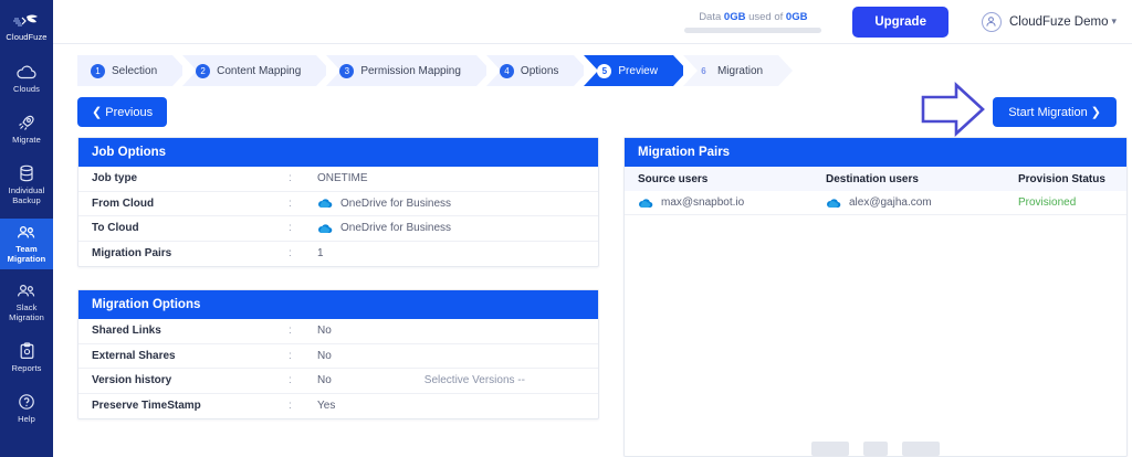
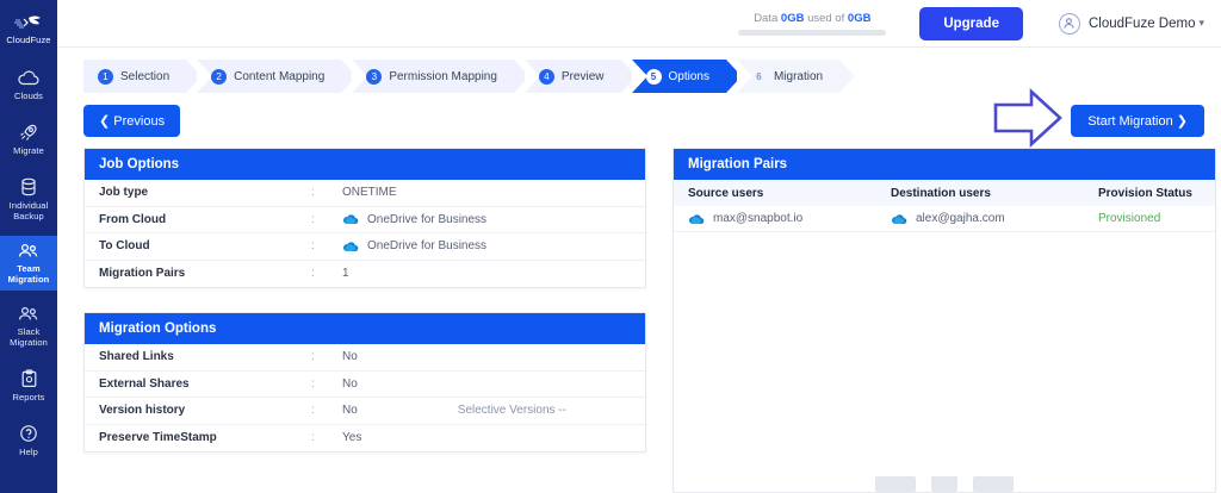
  CloudFuze
  Clouds
  Migrate
  Individual Backup
  Team Migration
  Slack Migration
  Reports
  Help
  Data 0GB used of 0GB
  Upgrade
  CloudFuze Demo
  ▾
  1
  Selection
  2
  Content Mapping
  3
  Permission Mapping
  4
- Options
+ Preview
  5
- Preview
+ Options
  6
  Migration
  ❮ Previous
  Start Migration ❯
  Job Options
  Job type
  :
  ONETIME
  From Cloud
  :
  OneDrive for Business
  To Cloud
  :
  OneDrive for Business
  Migration Pairs
  :
  1
  Migration Options
  Shared Links
  :
  No
  External Shares
  :
  No
  Version history
  :
  No
  Selective Versions --
  Preserve TimeStamp
  :
  Yes
  Migration Pairs
  Source users
  Destination users
  Provision Status
  max@snapbot.io
  alex@gajha.com
  Provisioned
